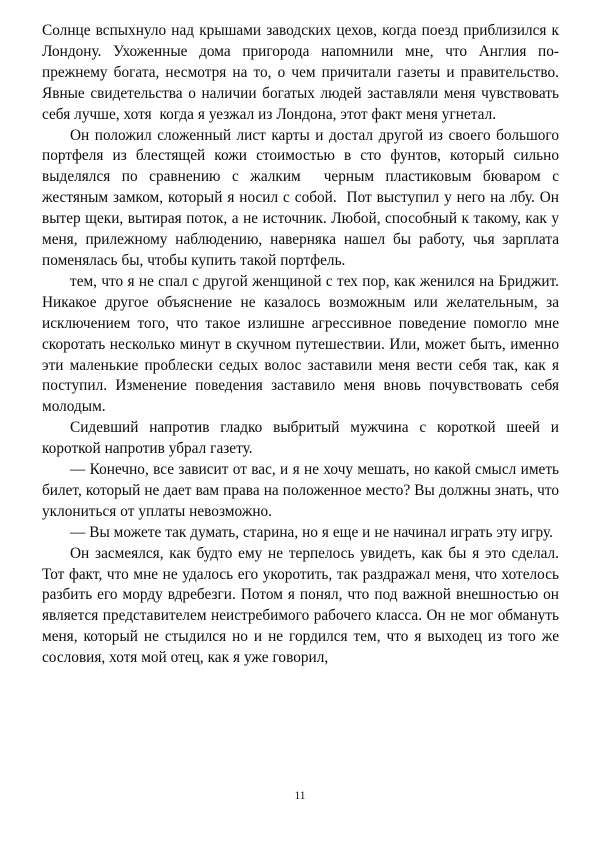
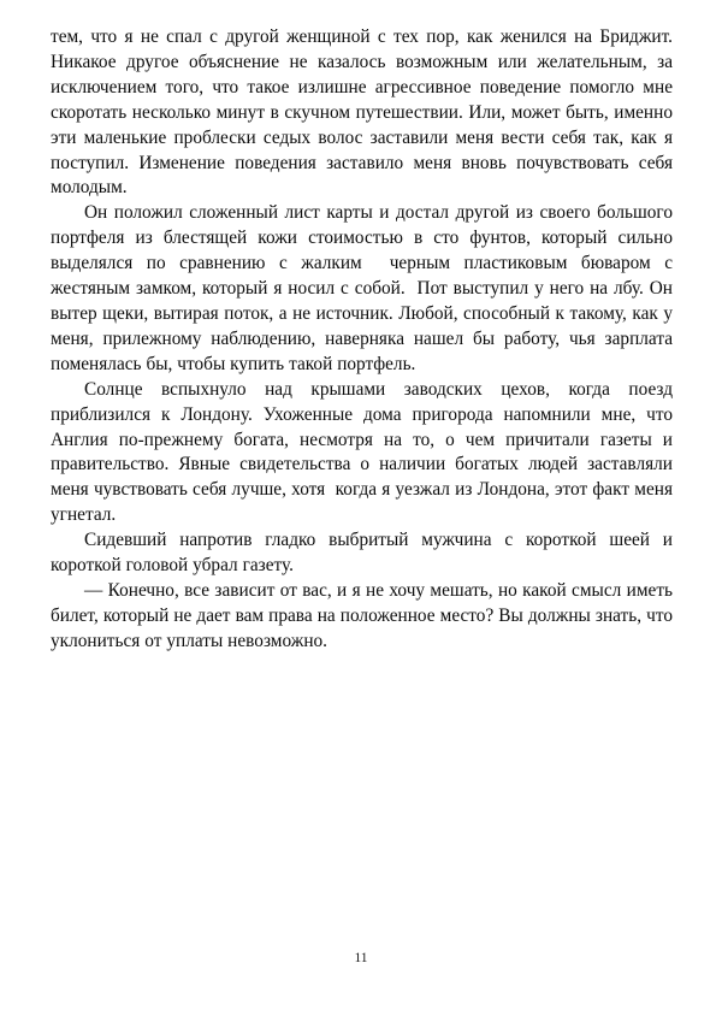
- Солнце вспыхнуло над крышами заводских цехов, когда поезд приблизился к Лондону. Ухоженные дома пригорода напомнили мне, что Англия по-прежнему богата, несмотря на то, о чем причитали газеты и правительство. Явные свидетельства о наличии богатых людей заставляли меня чувствовать себя лучше, хотя когда я уезжал из Лондона, этот факт меня угнетал.
+ тем, что я не спал с другой женщиной с тех пор, как женился на Бриджит. Никакое другое объяснение не казалось возможным или желательным, за исключением того, что такое излишне агрессивное поведение помогло мне скоротать несколько минут в скучном путешествии. Или, может быть, именно эти маленькие проблески седых волос заставили меня вести себя так, как я поступил. Изменение поведения заставило меня вновь почувствовать себя молодым.
  Он положил сложенный лист карты и достал другой из своего большого портфеля из блестящей кожи стоимостью в сто фунтов, который сильно выделялся по сравнению с жалким черным пластиковым бюваром с жестяным замком, который я носил с собой. Пот выступил у него на лбу. Он вытер щеки, вытирая поток, а не источник. Любой, способный к такому, как у меня, прилежному наблюдению, наверняка нашел бы работу, чья зарплата поменялась бы, чтобы купить такой портфель.
- тем, что я не спал с другой женщиной с тех пор, как женился на Бриджит. Никакое другое объяснение не казалось возможным или желательным, за исключением того, что такое излишне агрессивное поведение помогло мне скоротать несколько минут в скучном путешествии. Или, может быть, именно эти маленькие проблески седых волос заставили меня вести себя так, как я поступил. Изменение поведения заставило меня вновь почувствовать себя молодым.
+ Солнце вспыхнуло над крышами заводских цехов, когда поезд приблизился к Лондону. Ухоженные дома пригорода напомнили мне, что Англия по-прежнему богата, несмотря на то, о чем причитали газеты и правительство. Явные свидетельства о наличии богатых людей заставляли меня чувствовать себя лучше, хотя когда я уезжал из Лондона, этот факт меня угнетал.
- Сидевший напротив гладко выбритый мужчина с короткой шеей и короткой напротив убрал газету.
+ Сидевший напротив гладко выбритый мужчина с короткой шеей и короткой головой убрал газету.
  — Конечно, все зависит от вас, и я не хочу мешать, но какой смысл иметь билет, который не дает вам права на положенное место? Вы должны знать, что уклониться от уплаты невозможно.
- — Вы можете так думать, старина, но я еще и не начинал играть эту игру.
- Он засмеялся, как будто ему не терпелось увидеть, как бы я это сделал. Тот факт, что мне не удалось его укоротить, так раздражал меня, что хотелось разбить его морду вдребезги. Потом я понял, что под важной внешностью он является представителем неистребимого рабочего класса. Он не мог обмануть меня, который не стыдился но и не гордился тем, что я выходец из того же сословия, хотя мой отец, как я уже говорил,
  11
